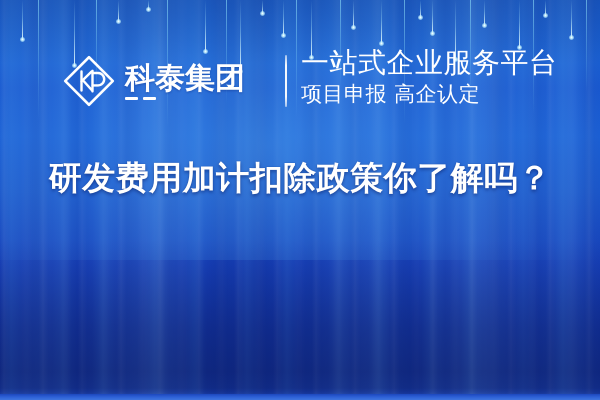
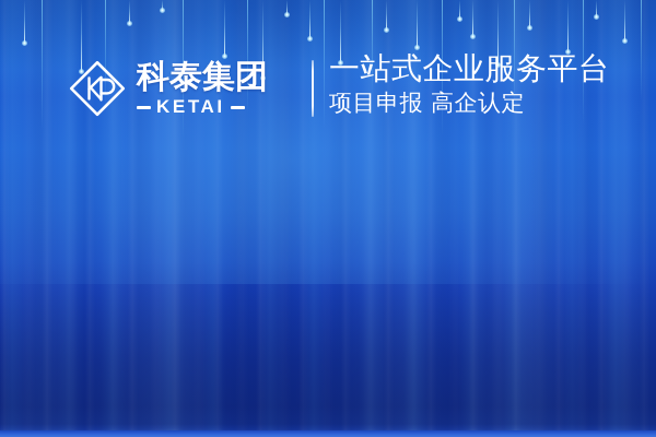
  科泰集团
+ KETAI
  一站式企业服务平台
  项目申报 高企认定
- 研发费用加计扣除政策你了解吗？
